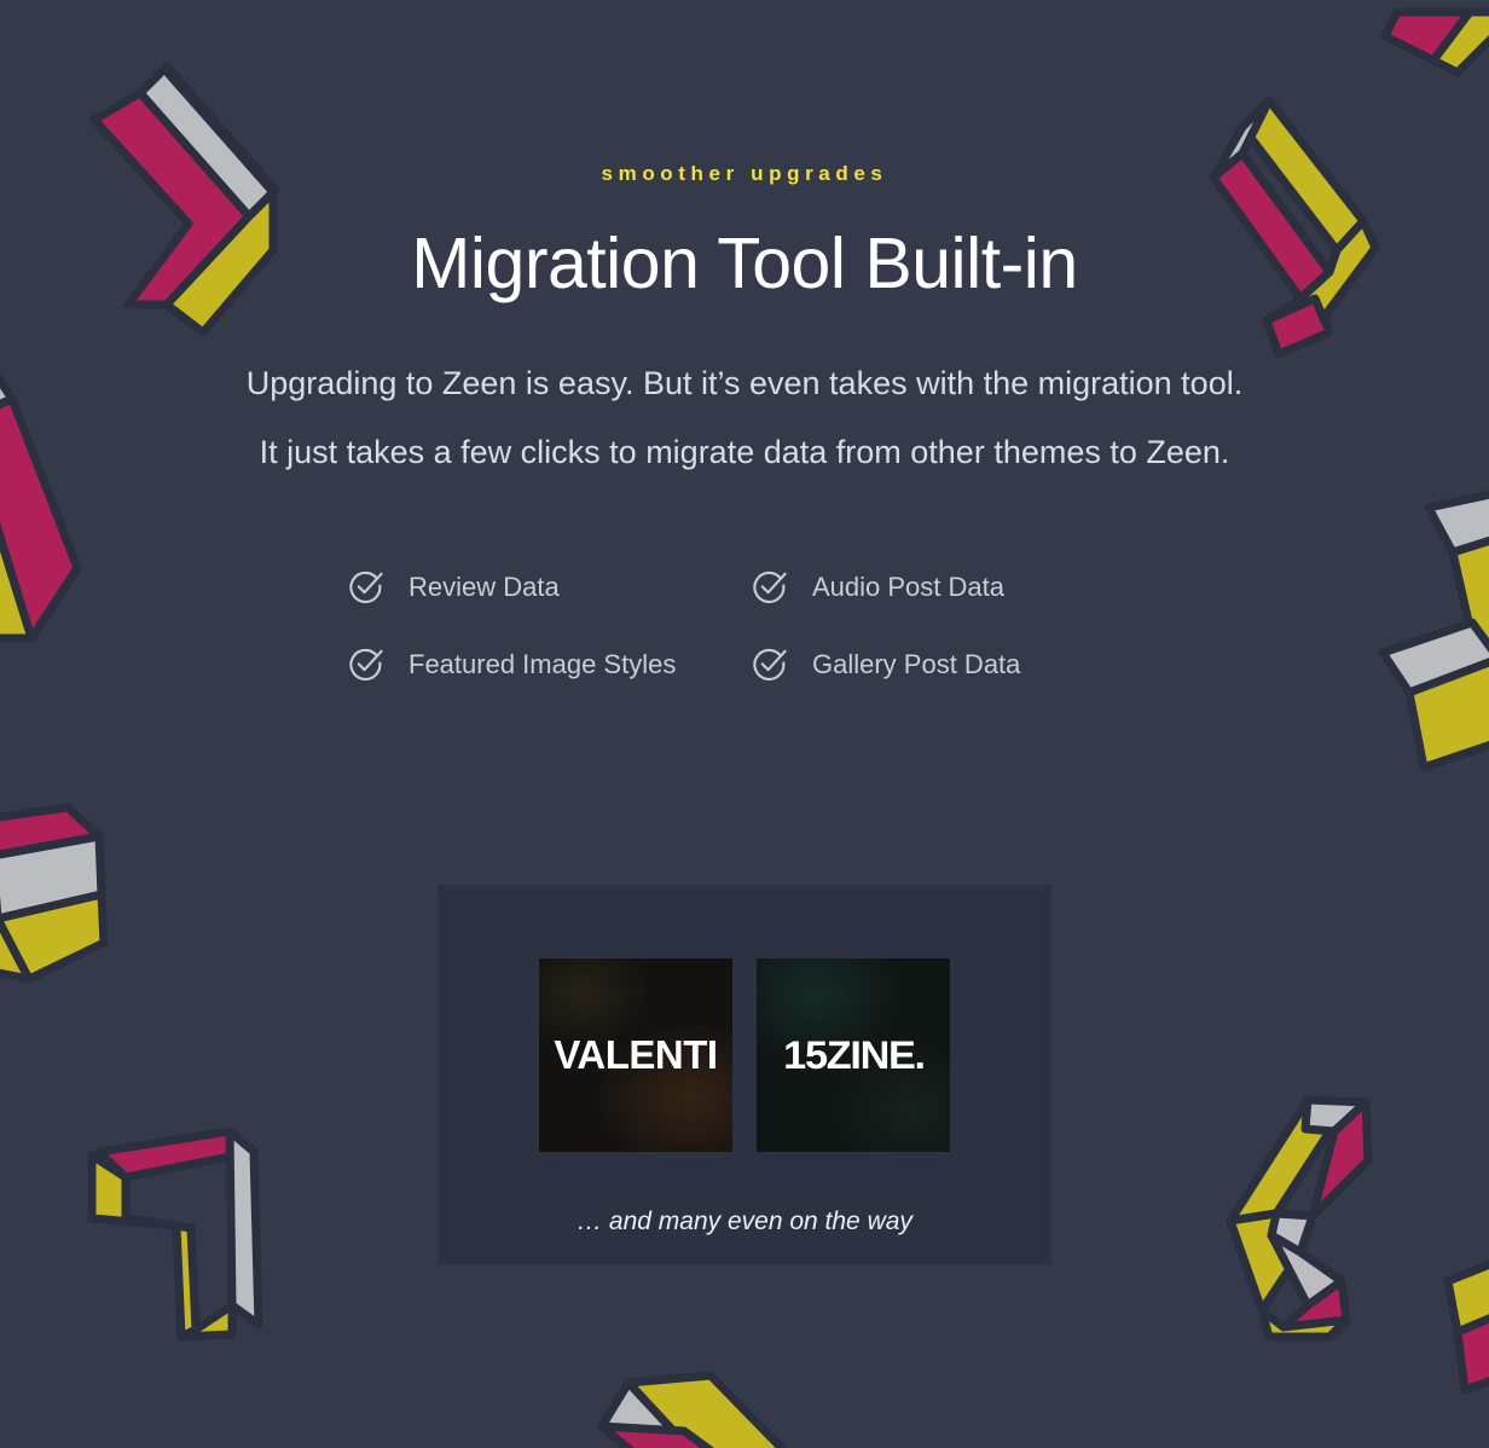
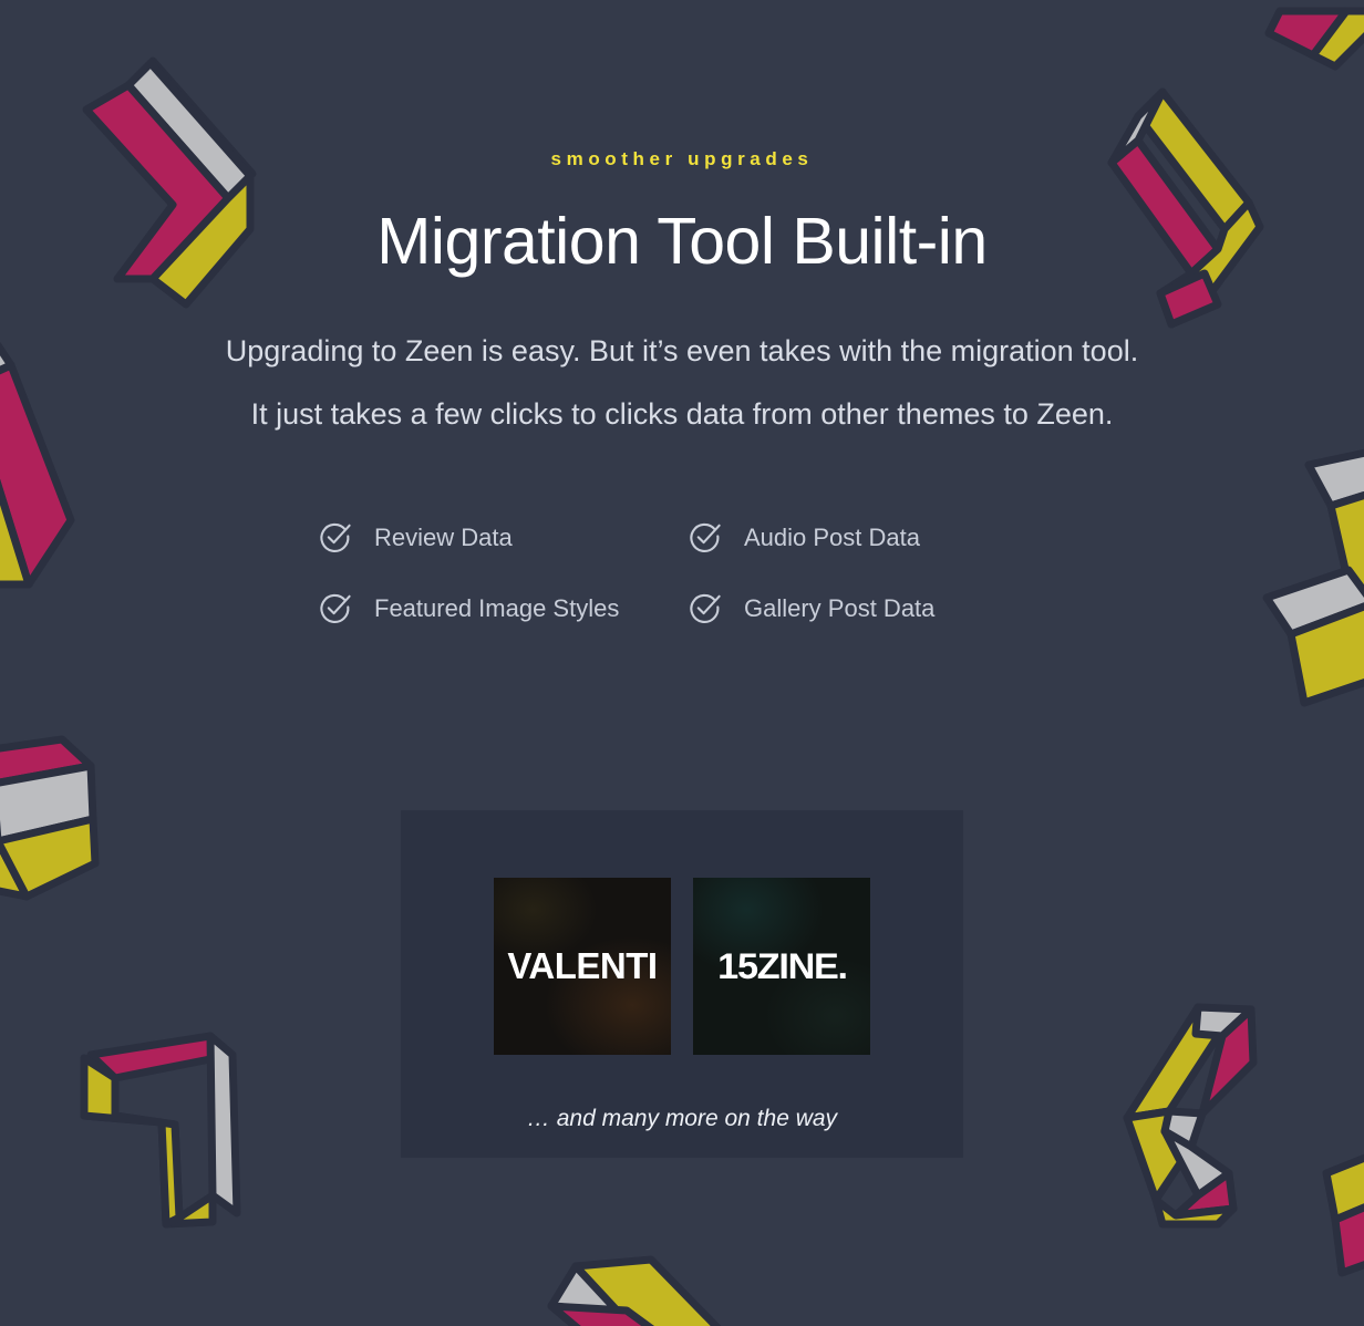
  smoother upgrades
  Migration Tool Built-in
  Upgrading to Zeen is easy. But it’s even takes with the migration tool.
- It just takes a few clicks to migrate data from other themes to Zeen.
+ It just takes a few clicks to clicks data from other themes to Zeen.
  Review Data
  Audio Post Data
  Featured Image Styles
  Gallery Post Data
  VALENTI
  15ZINE.
- … and many even on the way
+ … and many more on the way
